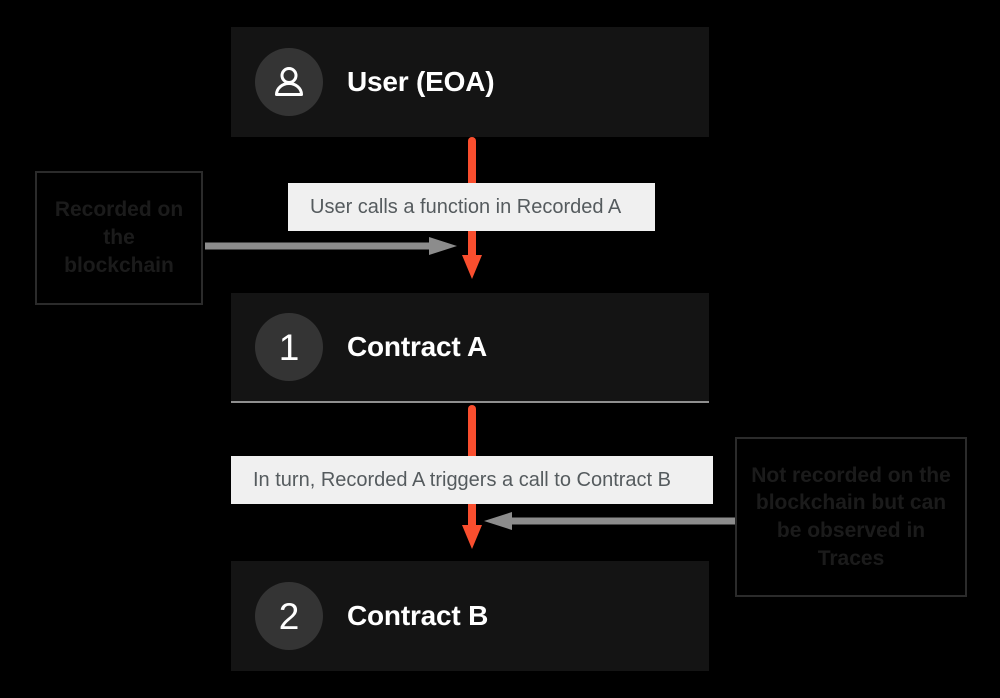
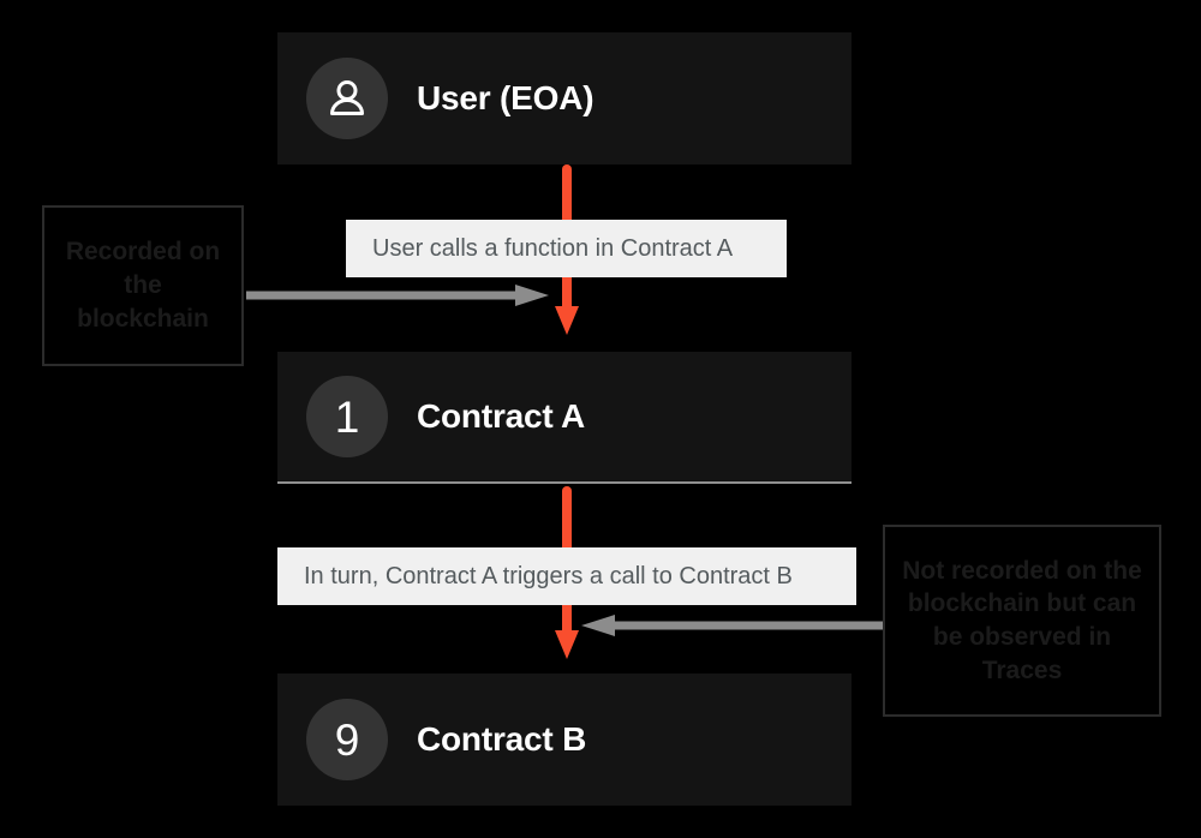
  User (EOA)
  1
  Contract A
- 2
+ 9
  Contract B
- User calls a function in Recorded A
+ User calls a function in Contract A
- In turn, Recorded A triggers a call to Contract B
+ In turn, Contract A triggers a call to Contract B
  Recorded on the blockchain
  Not recorded on the blockchain but can be observed in Traces
